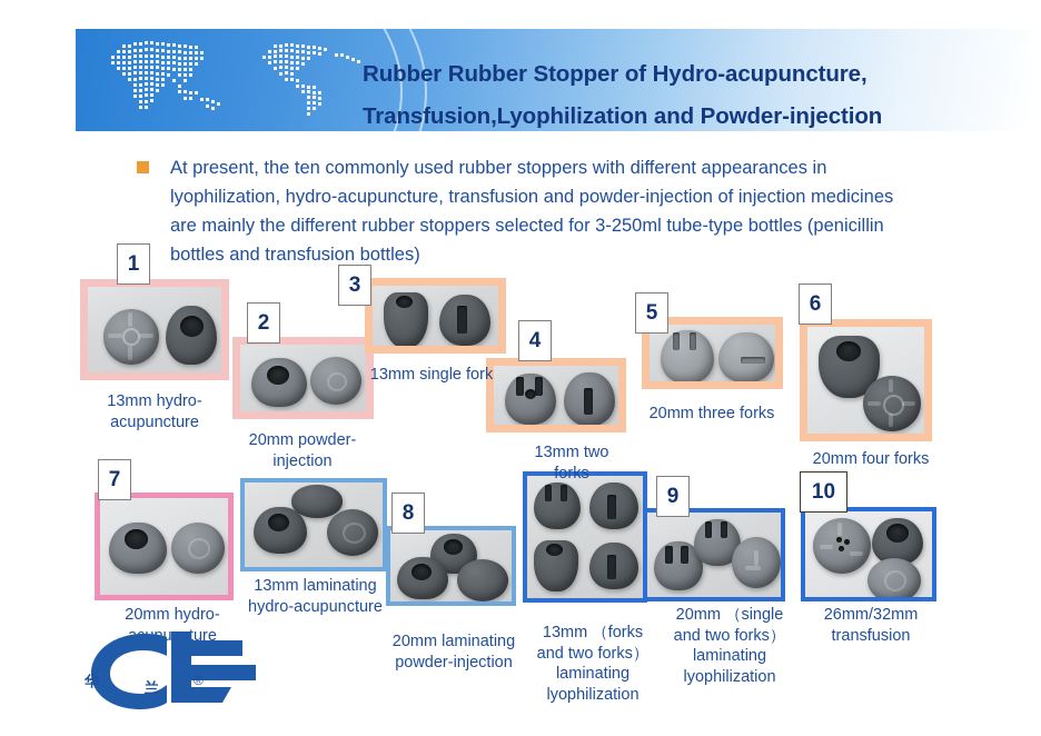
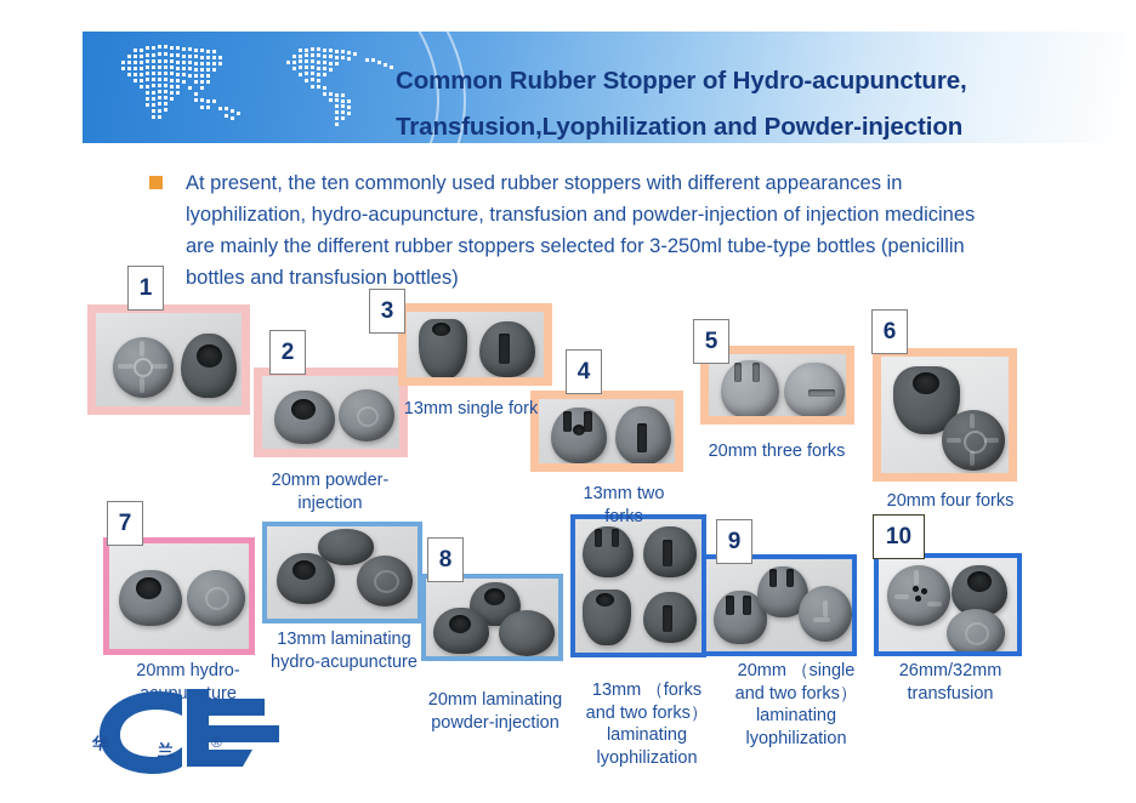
- Rubber Rubber Stopper of Hydro-acupuncture,
+ Common Rubber Stopper of Hydro-acupuncture,
  Transfusion,Lyophilization and Powder-injection
  At present, the ten commonly used rubber stoppers with different appearances in lyophilization, hydro-acupuncture, transfusion and powder-injection of injection medicines are mainly the different rubber stoppers selected for 3-250ml tube-type bottles (penicillin bottles and transfusion bottles)
  1
- 13mm hydro-acupuncture
  2
  20mm powder-injection
  3
  13mm single fork
  4
  13mm two forks
  5
  20mm three forks
  6
  20mm four forks
  7
  13mm laminating hydro-acupuncture
  8
  20mm laminating powder-injection
  13mm （forks and two forks） laminating lyophilization
  9
  20mm （single and two forks） laminating lyophilization
  10
  26mm/32mm transfusion
  华
  兰
  ®
